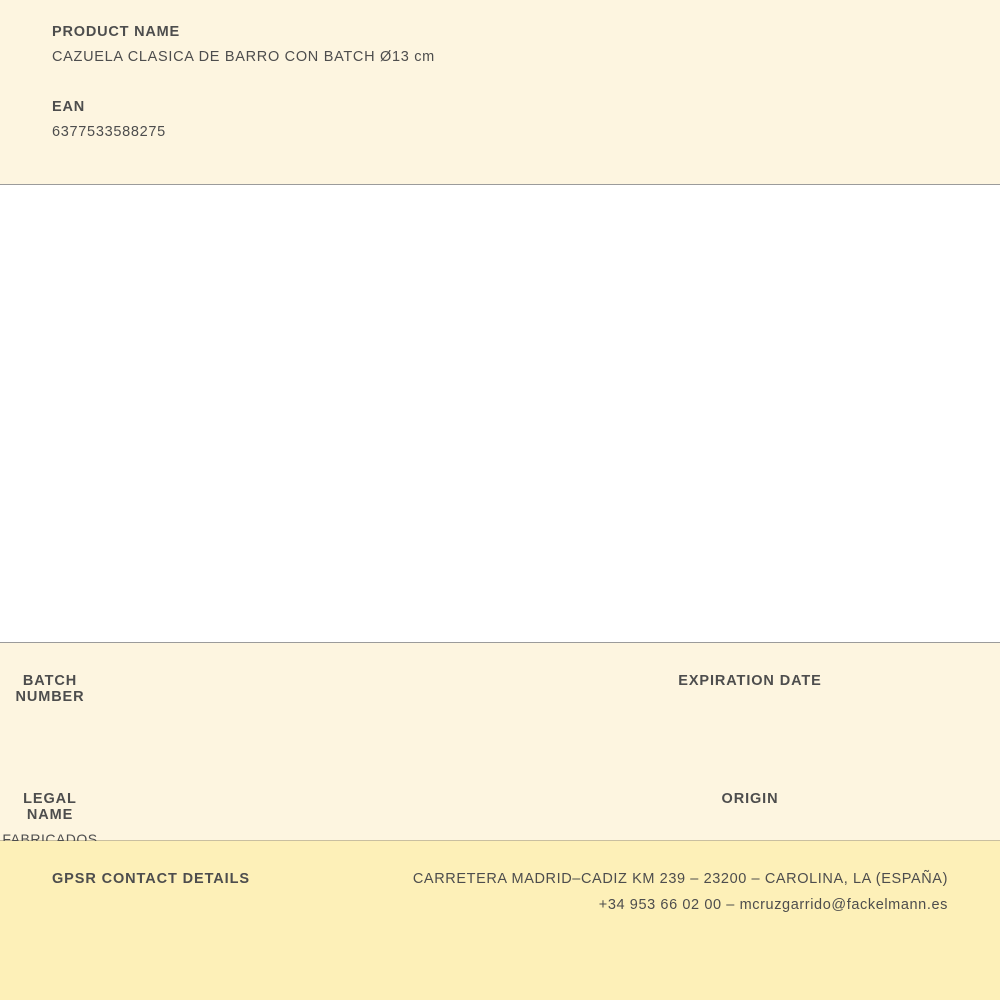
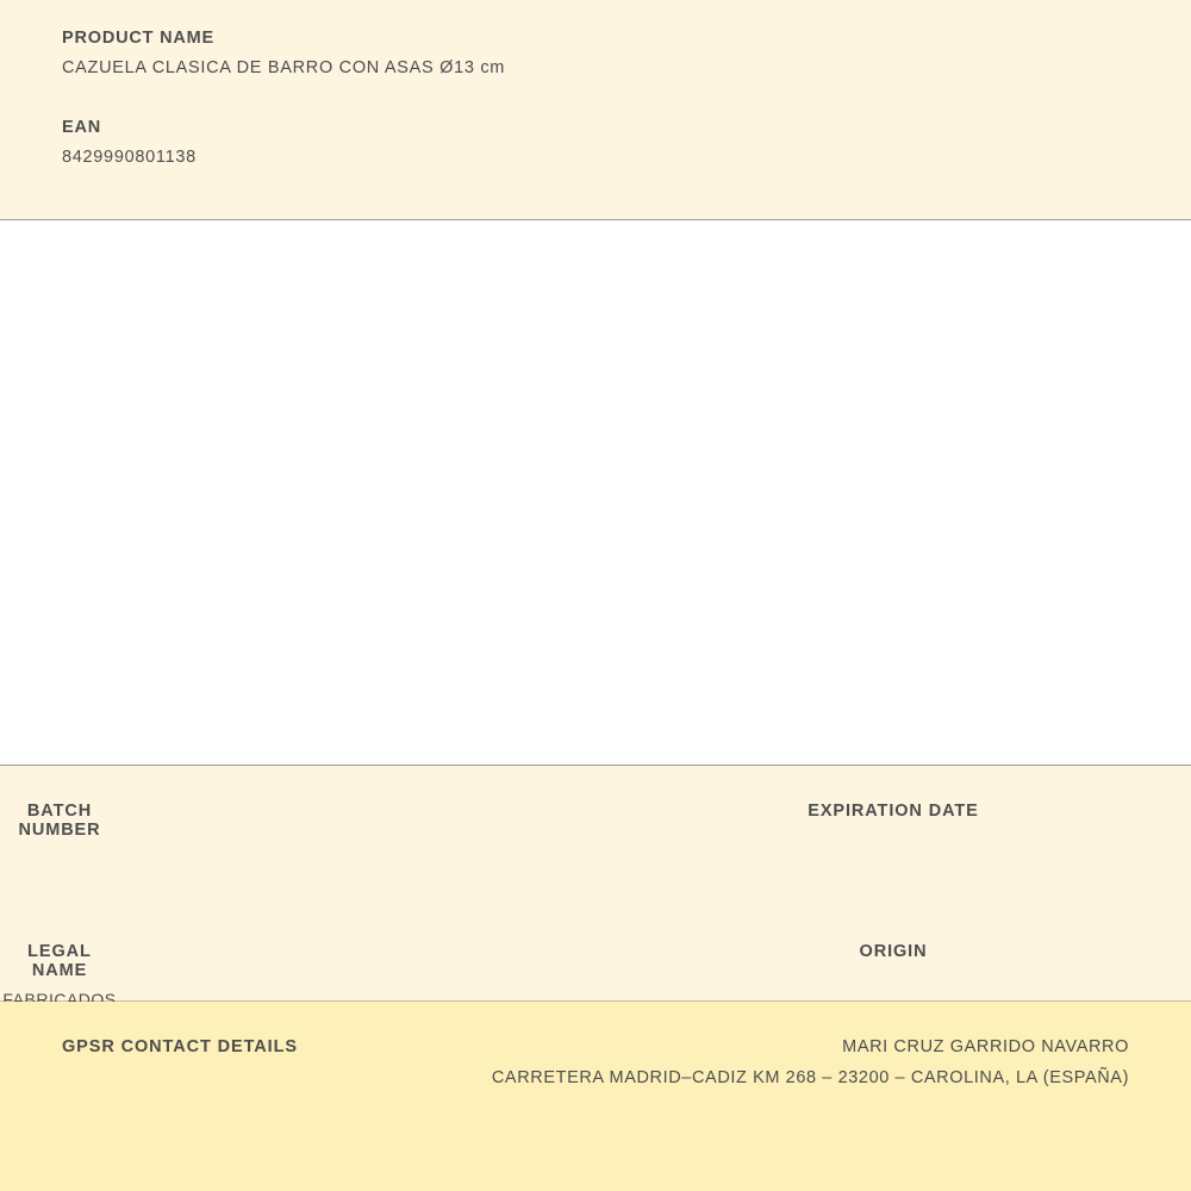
  PRODUCT NAME
- CAZUELA CLASICA DE BARRO CON BATCH Ø13 cm
+ CAZUELA CLASICA DE BARRO CON ASAS Ø13 cm
  EAN
- 6377533588275
+ 8429990801138
  BATCH NUMBER
  EXPIRATION DATE
  LEGAL NAME
  ORIGIN
  GPSR CONTACT DETAILS
+ MARI CRUZ GARRIDO NAVARRO
- CARRETERA MADRID–CADIZ KM 239 – 23200 – CAROLINA, LA (ESPAÑA)
+ CARRETERA MADRID–CADIZ KM 268 – 23200 – CAROLINA, LA (ESPAÑA)
- +34 953 66 02 00 – mcruzgarrido@fackelmann.es
